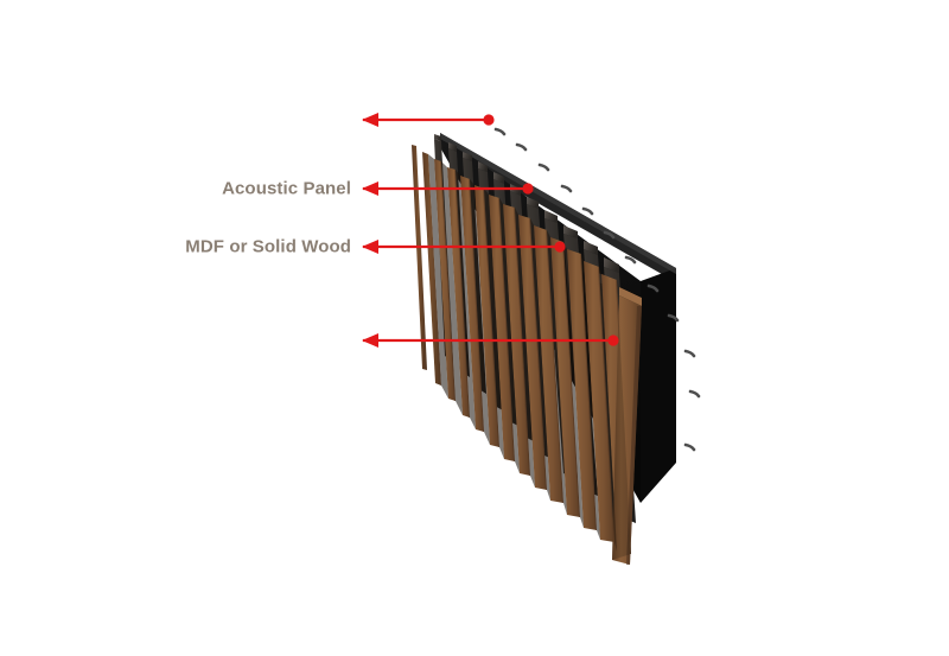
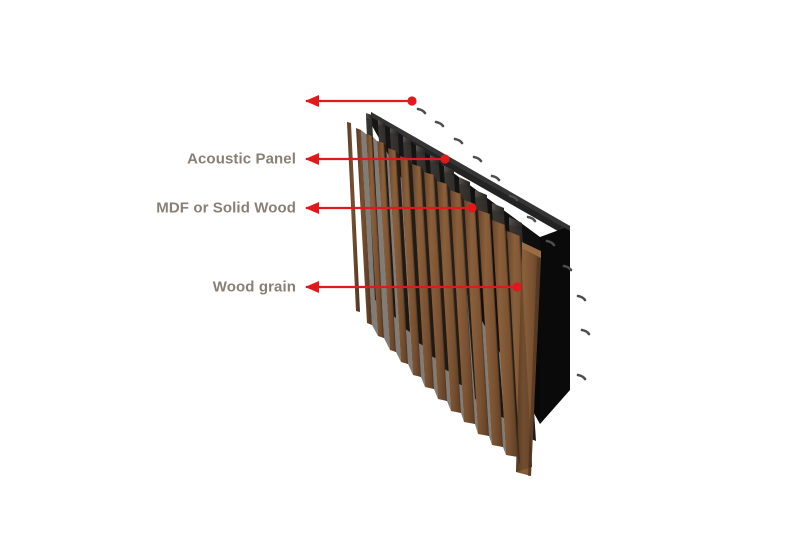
  Acoustic Panel
  MDF or Solid Wood
+ Wood grain
